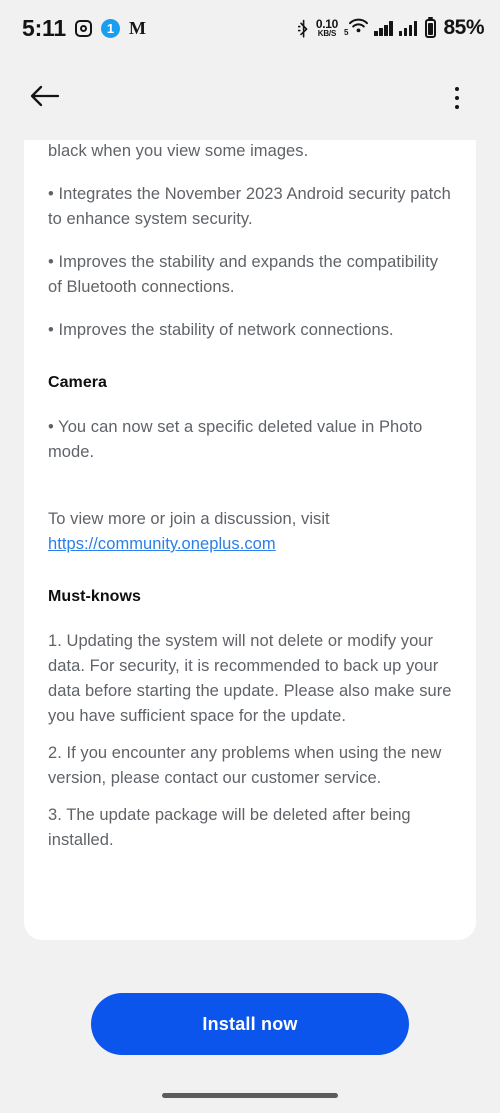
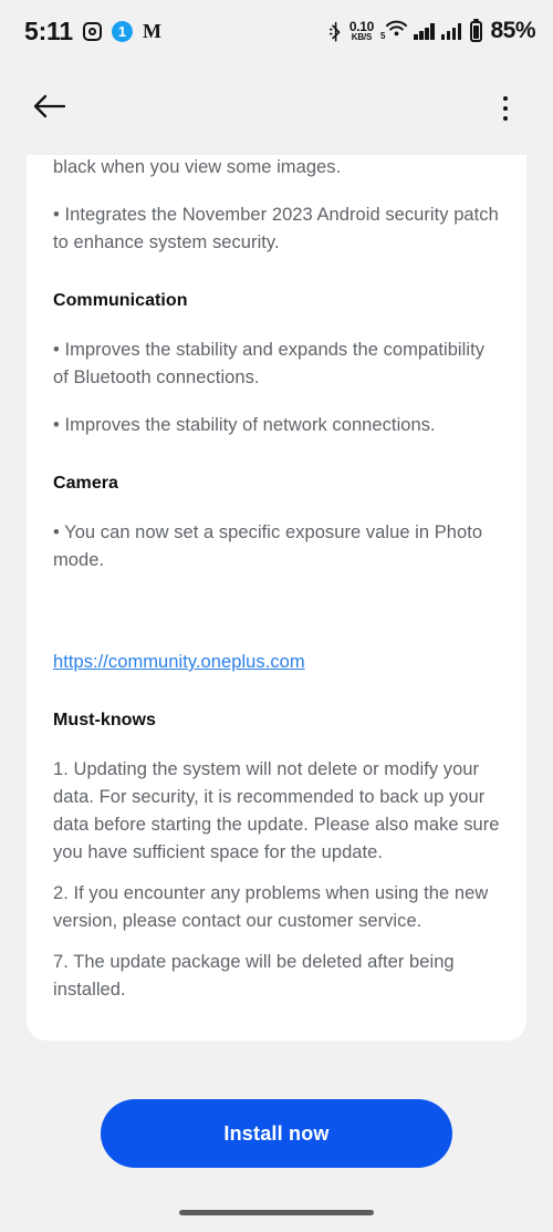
  5:11
  1
  M
  0.10
  KB/S
  5
  85%
  • Integrates the November 2023 Android security patch to enhance system security.
+ Communication
  • Improves the stability and expands the compatibility of Bluetooth connections.
  • Improves the stability of network connections.
  Camera
- • You can now set a specific deleted value in Photo mode.
+ • You can now set a specific exposure value in Photo mode.
- To view more or join a discussion, visit
  https://community.oneplus.com
  Must-knows
  1. Updating the system will not delete or modify your data. For security, it is recommended to back up your data before starting the update. Please also make sure you have sufficient space for the update.
  2. If you encounter any problems when using the new version, please contact our customer service.
- 3. The update package will be deleted after being installed.
+ 7. The update package will be deleted after being installed.
  Install now
